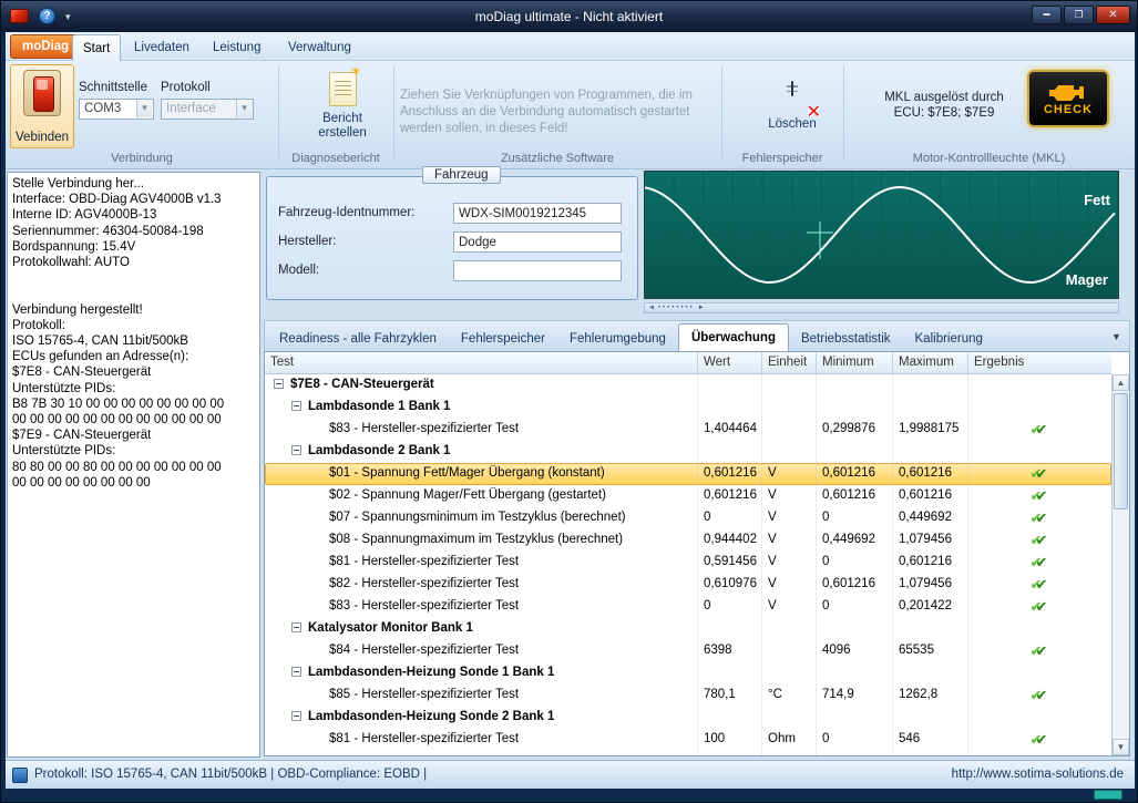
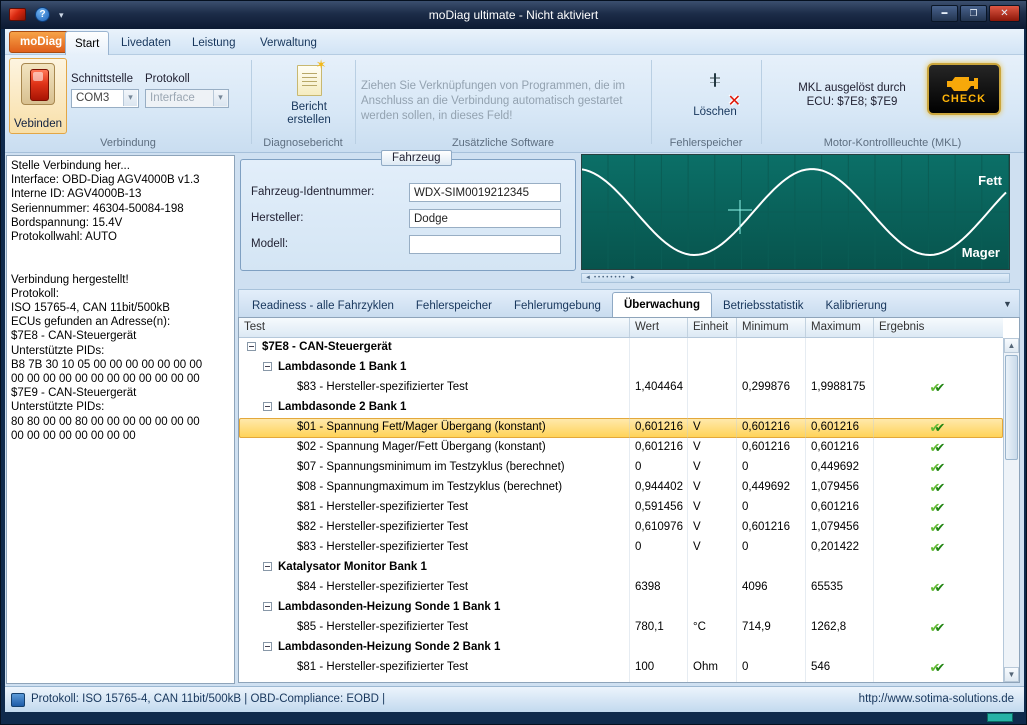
  moDiag ultimate - Nicht aktiviert
  moDiag
  Start
  Livedaten
  Leistung
  Verwaltung
  Vebinden
  Schnittstelle
  Protokoll
  COM3
  Interface
  Verbindung
  Bericht erstellen
  Diagnosebericht
  Ziehen Sie Verknüpfungen von Programmen, die im Anschluss an die Verbindung automatisch gestartet werden sollen, in dieses Feld!
  Zusätzliche Software
  Löschen
  Fehlerspeicher
  MKL ausgelöst durch
  ECU: $7E8; $7E9
  CHECK
  Motor-Kontrollleuchte (MKL)
  Stelle Verbindung her...
  Interface: OBD-Diag AGV4000B v1.3
  Interne ID: AGV4000B-13
  Seriennummer: 46304-50084-198
  Bordspannung: 15.4V
  Protokollwahl: AUTO
  Verbindung hergestellt!
  Protokoll:
  ISO 15765-4, CAN 11bit/500kB
  ECUs gefunden an Adresse(n):
  $7E8 - CAN-Steuergerät
  Unterstützte PIDs:
- B8 7B 30 10 00 00 00 00 00 00 00 00
+ B8 7B 30 10 05 00 00 00 00 00 00 00
  00 00 00 00 00 00 00 00 00 00 00 00
  $7E9 - CAN-Steuergerät
  Unterstützte PIDs:
  80 80 00 00 80 00 00 00 00 00 00 00
  00 00 00 00 00 00 00 00
  Fahrzeug
  Fahrzeug-Identnummer:
  WDX-SIM0019212345
  Hersteller:
  Dodge
  Modell:
  Fett
  Mager
  Readiness - alle Fahrzyklen
  Fehlerspeicher
  Fehlerumgebung
  Überwachung
  Betriebsstatistik
  Kalibrierung
  Test
  Wert
  Einheit
  Minimum
  Maximum
  Ergebnis
  $7E8 - CAN-Steuergerät
  Lambdasonde 1 Bank 1
  $83 - Hersteller-spezifizierter Test
  1,404464
  0,299876
  1,9988175
  Lambdasonde 2 Bank 1
  $01 - Spannung Fett/Mager Übergang (konstant)
  0,601216
  V
  0,601216
  0,601216
- $02 - Spannung Mager/Fett Übergang (gestartet)
+ $02 - Spannung Mager/Fett Übergang (konstant)
  0,601216
  V
  0,601216
  0,601216
  $07 - Spannungsminimum im Testzyklus (berechnet)
  0
  V
  0
  0,449692
  $08 - Spannungmaximum im Testzyklus (berechnet)
  0,944402
  V
  0,449692
  1,079456
  $81 - Hersteller-spezifizierter Test
  0,591456
  V
  0
  0,601216
  $82 - Hersteller-spezifizierter Test
  0,610976
  V
  0,601216
  1,079456
  $83 - Hersteller-spezifizierter Test
  0
  V
  0
  0,201422
  Katalysator Monitor Bank 1
  $84 - Hersteller-spezifizierter Test
  6398
  4096
  65535
  Lambdasonden-Heizung Sonde 1 Bank 1
  $85 - Hersteller-spezifizierter Test
  780,1
  °C
  714,9
  1262,8
  Lambdasonden-Heizung Sonde 2 Bank 1
  $81 - Hersteller-spezifizierter Test
  100
  Ohm
  0
  546
  Protokoll: ISO 15765-4, CAN 11bit/500kB | OBD-Compliance: EOBD |
  http://www.sotima-solutions.de
